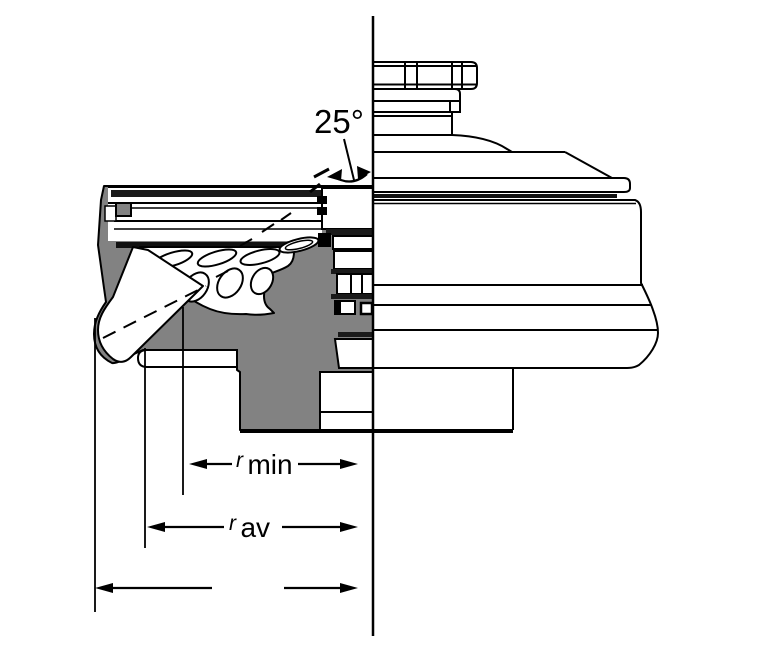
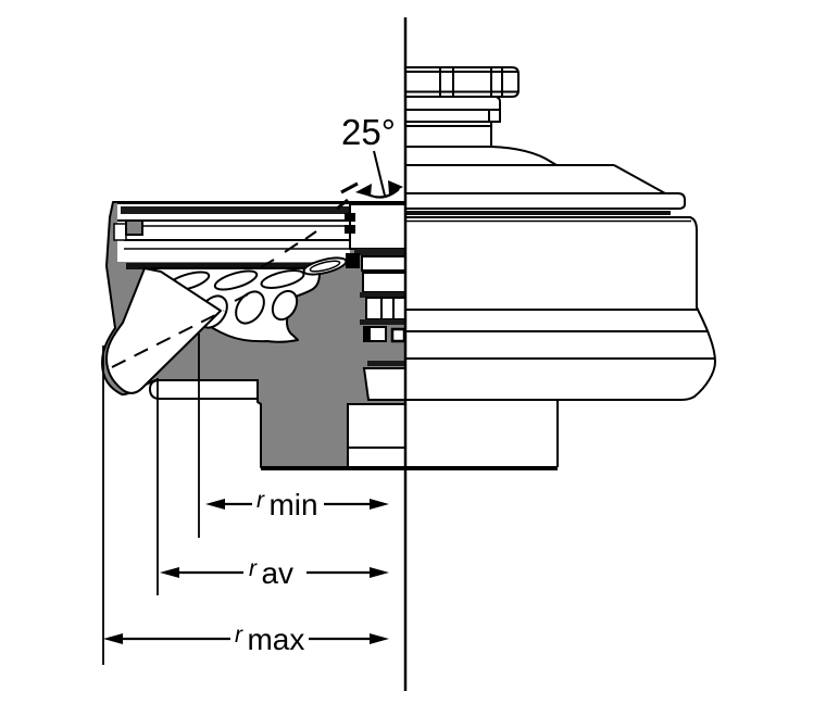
  25°
  r min
  r av
+ r max
